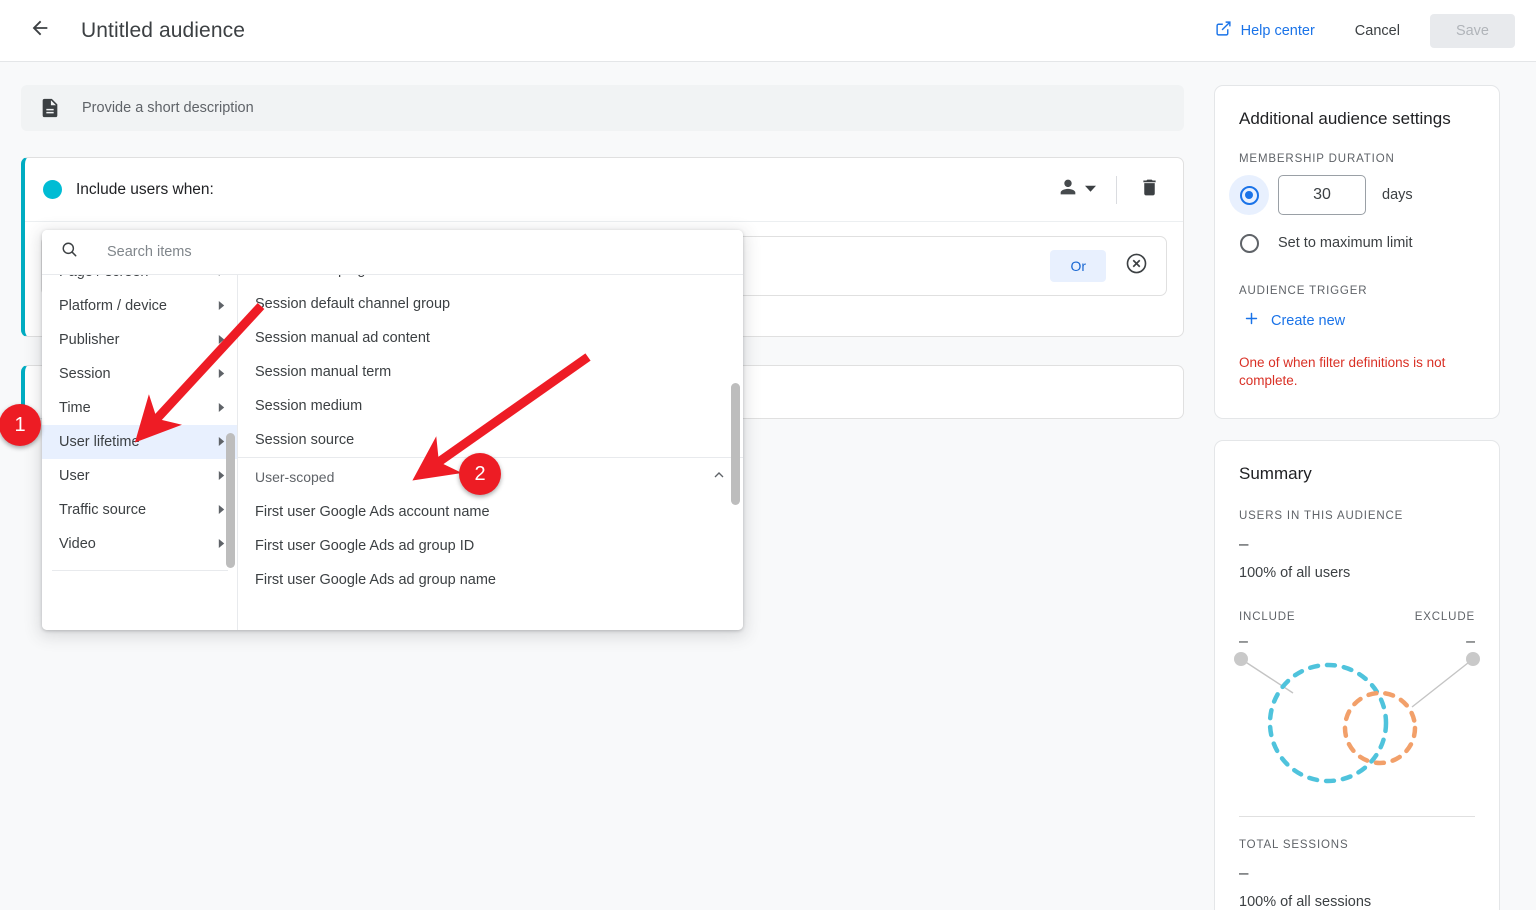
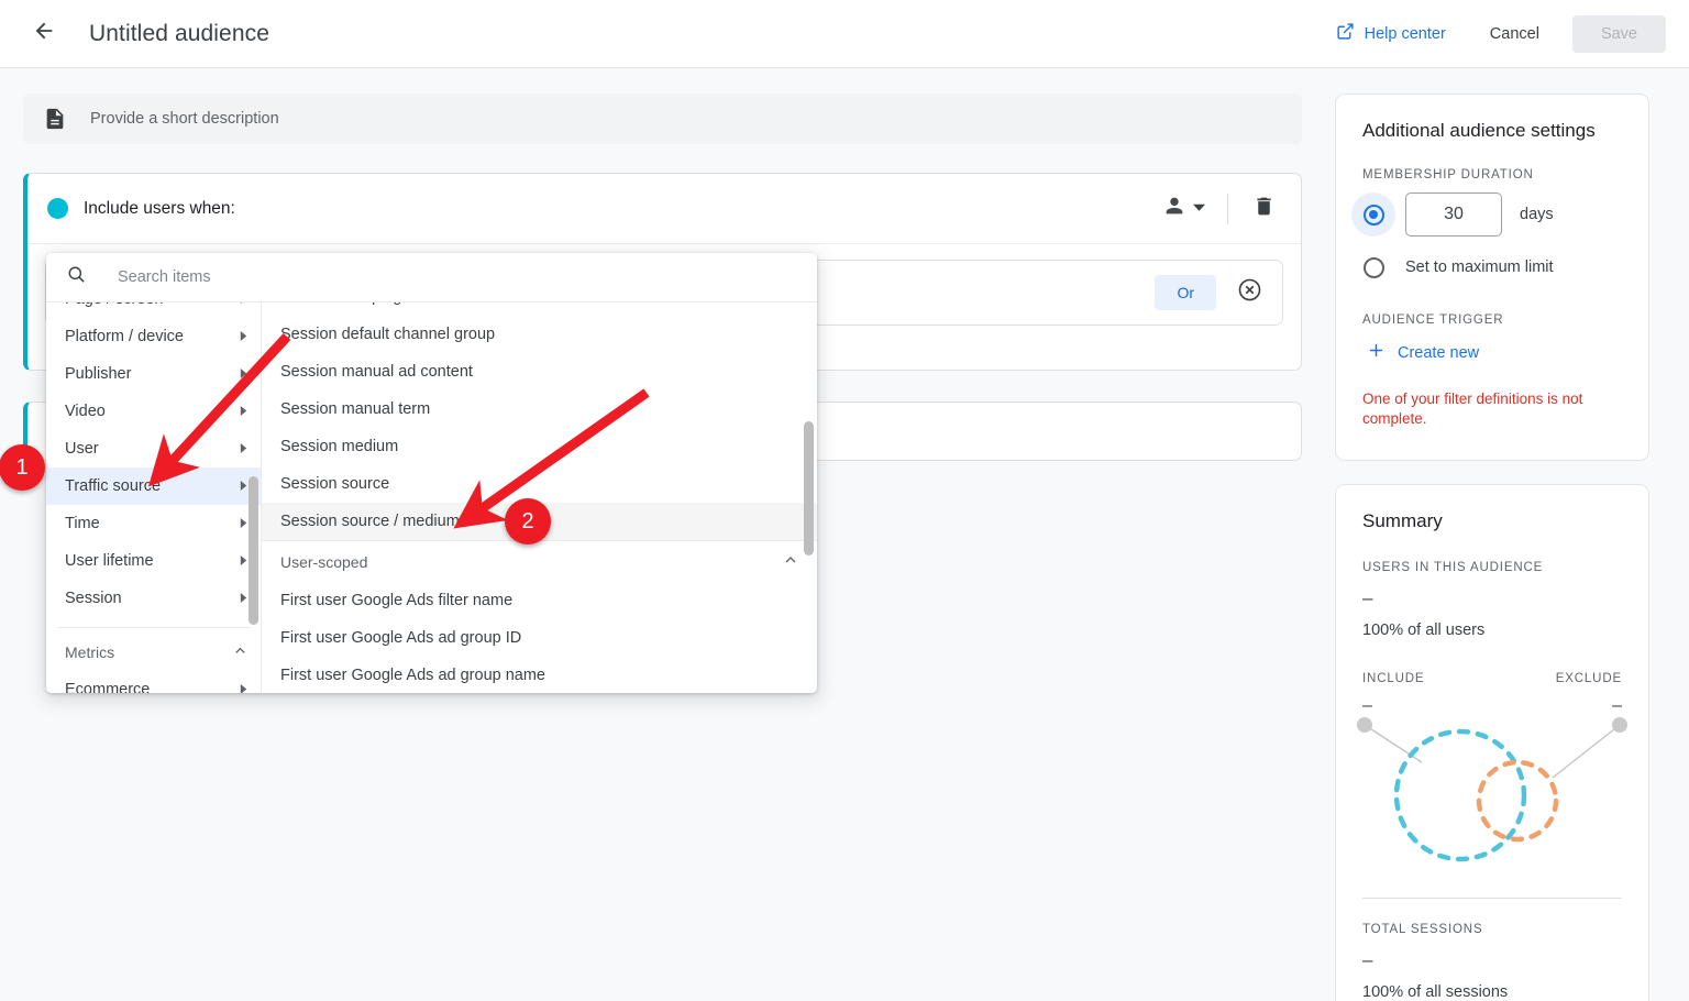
  Untitled audience
  Help center
  Cancel
  Save
  Provide a short description
  Include users when:
  Or
  Search items
  Platform / device
  Publisher
- Session
+ Video
- Time
+ User
- User lifetime
+ Traffic source
- User
+ Time
- Traffic source
+ User lifetime
- Video
+ Session
+ Metrics
+ Ecommerce
  Session default channel group
  Session manual ad content
  Session manual term
  Session medium
  Session source
+ Session source / medium
  User-scoped
- First user Google Ads account name
+ First user Google Ads filter name
  First user Google Ads ad group ID
  First user Google Ads ad group name
  Additional audience settings
  MEMBERSHIP DURATION
  30
  days
  Set to maximum limit
  AUDIENCE TRIGGER
  Create new
- One of when filter definitions is not complete.
+ One of your filter definitions is not complete.
  Summary
  USERS IN THIS AUDIENCE
  –
  100% of all users
  INCLUDE
  EXCLUDE
  –
  –
  TOTAL SESSIONS
  –
  100% of all sessions
  1
  2
